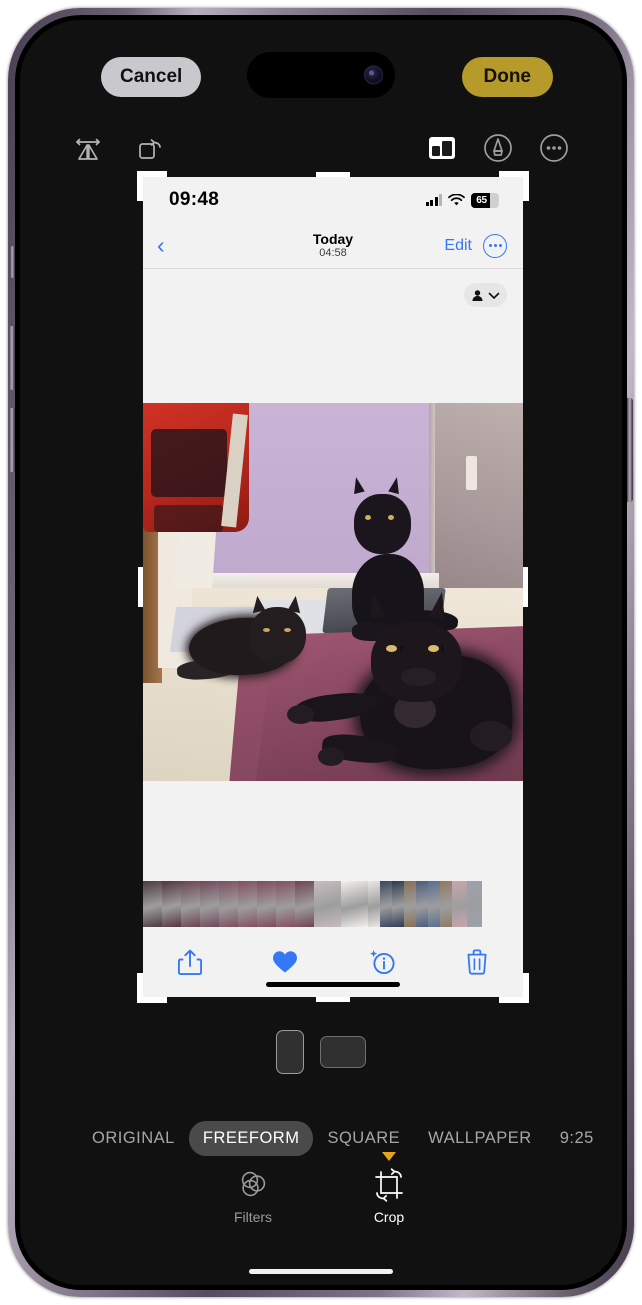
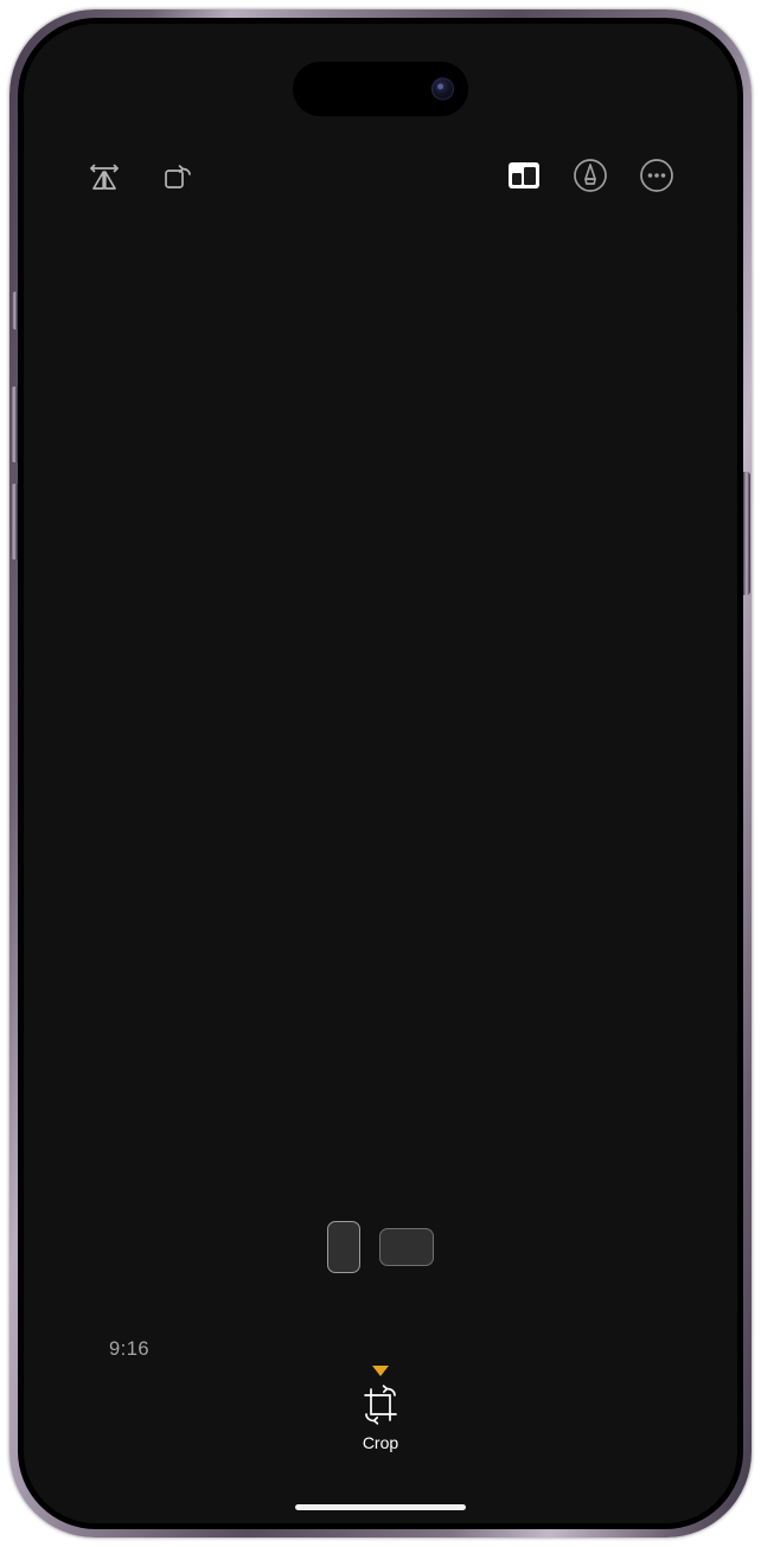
- Cancel
- Done
- 09:48
- 65
- ‹
- Today
- 04:58
- Edit
- ORIGINAL
- FREEFORM
- SQUARE
- WALLPAPER
- 9:25
+ 9:16
- Filters
  Crop
